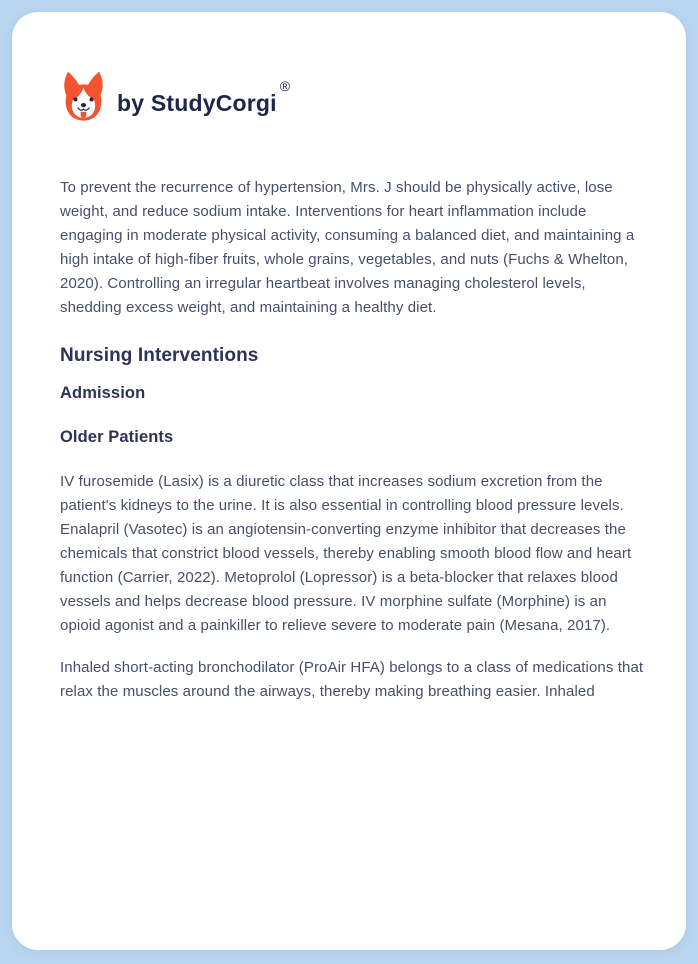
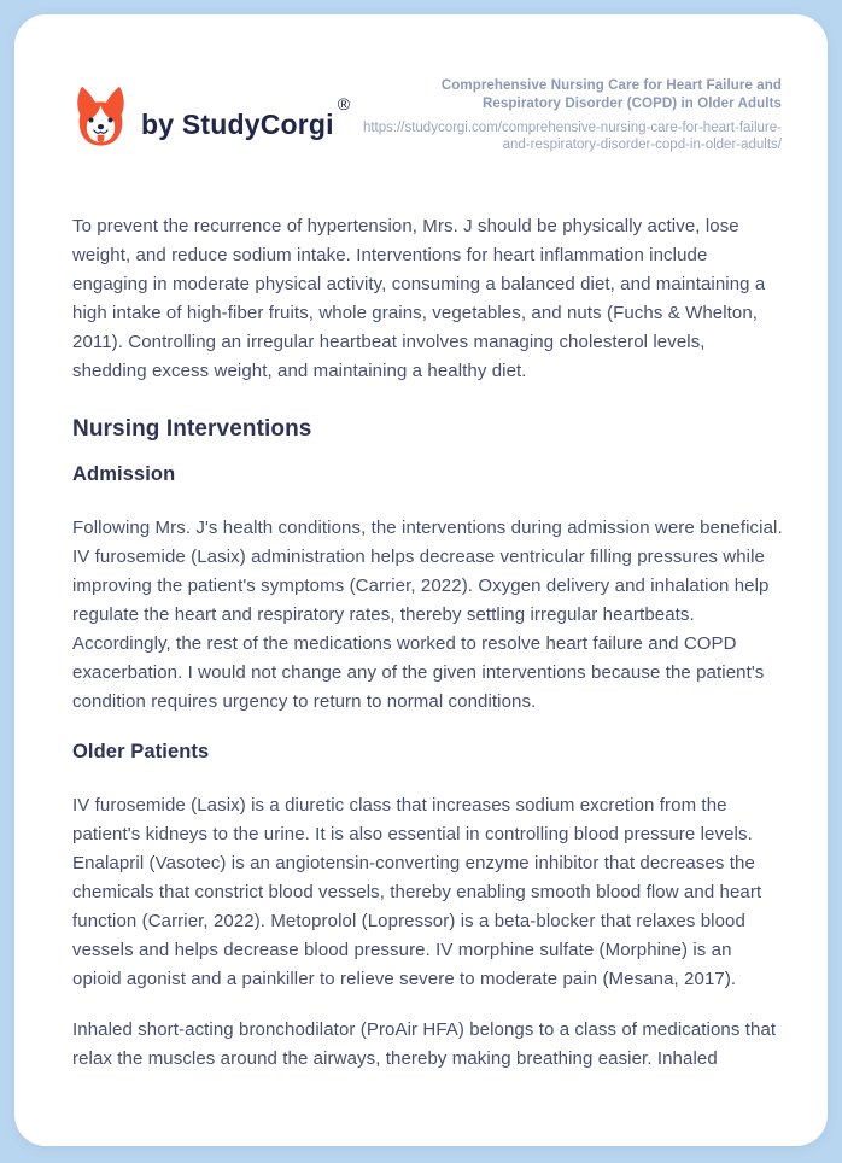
  by StudyCorgi
  ®
+ Comprehensive Nursing Care for Heart Failure and Respiratory Disorder (COPD) in Older Adults
+ https://studycorgi.com/comprehensive-nursing-care-for-heart-failure-and-respiratory-disorder-copd-in-older-adults/
- To prevent the recurrence of hypertension, Mrs. J should be physically active, lose weight, and reduce sodium intake. Interventions for heart inflammation include engaging in moderate physical activity, consuming a balanced diet, and maintaining a high intake of high-fiber fruits, whole grains, vegetables, and nuts (Fuchs & Whelton, 2020). Controlling an irregular heartbeat involves managing cholesterol levels, shedding excess weight, and maintaining a healthy diet.
+ To prevent the recurrence of hypertension, Mrs. J should be physically active, lose weight, and reduce sodium intake. Interventions for heart inflammation include engaging in moderate physical activity, consuming a balanced diet, and maintaining a high intake of high-fiber fruits, whole grains, vegetables, and nuts (Fuchs & Whelton, 2011). Controlling an irregular heartbeat involves managing cholesterol levels, shedding excess weight, and maintaining a healthy diet.
  Nursing Interventions
  Admission
+ Following Mrs. J's health conditions, the interventions during admission were beneficial. IV furosemide (Lasix) administration helps decrease ventricular filling pressures while improving the patient's symptoms (Carrier, 2022). Oxygen delivery and inhalation help regulate the heart and respiratory rates, thereby settling irregular heartbeats. Accordingly, the rest of the medications worked to resolve heart failure and COPD exacerbation. I would not change any of the given interventions because the patient's condition requires urgency to return to normal conditions.
  Older Patients
  IV furosemide (Lasix) is a diuretic class that increases sodium excretion from the patient's kidneys to the urine. It is also essential in controlling blood pressure levels. Enalapril (Vasotec) is an angiotensin-converting enzyme inhibitor that decreases the chemicals that constrict blood vessels, thereby enabling smooth blood flow and heart function (Carrier, 2022). Metoprolol (Lopressor) is a beta-blocker that relaxes blood vessels and helps decrease blood pressure. IV morphine sulfate (Morphine) is an opioid agonist and a painkiller to relieve severe to moderate pain (Mesana, 2017).
  Inhaled short-acting bronchodilator (ProAir HFA) belongs to a class of medications that relax the muscles around the airways, thereby making breathing easier. Inhaled
